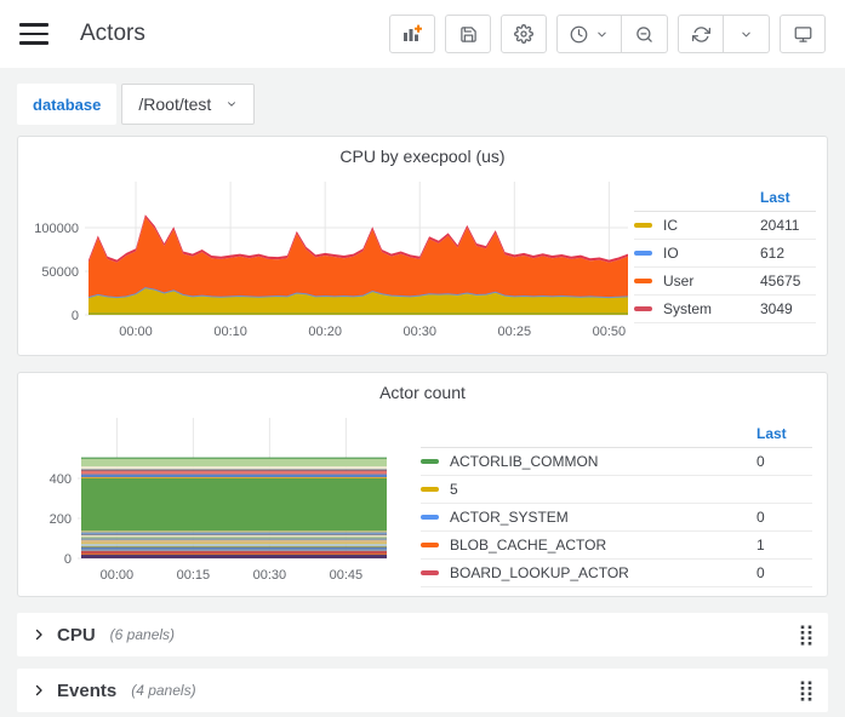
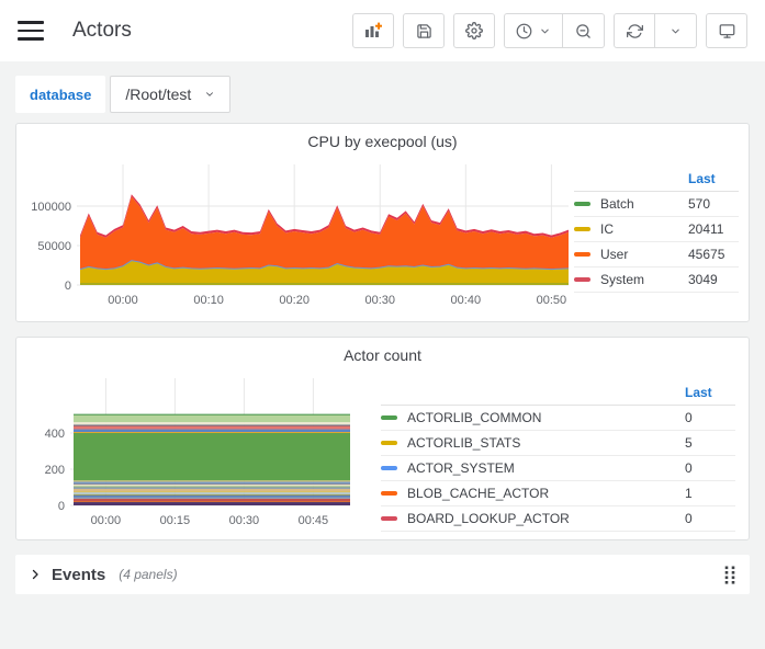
  Actors
  database
  /Root/test
  CPU by execpool (us)
  0
  50000
  100000
  00:00
  00:10
  00:20
  00:30
- 00:25
+ 00:40
  00:50
  Last
+ Batch
+ 570
  IC
  20411
- IO
- 612
  User
  45675
  System
  3049
  Actor count
  0
  200
  400
  00:00
  00:15
  00:30
  00:45
  Last
  ACTORLIB_COMMON
  0
+ ACTORLIB_STATS
  5
  ACTOR_SYSTEM
  0
  BLOB_CACHE_ACTOR
  1
  BOARD_LOOKUP_ACTOR
  0
- CPU
- (6 panels)
  Events
  (4 panels)
